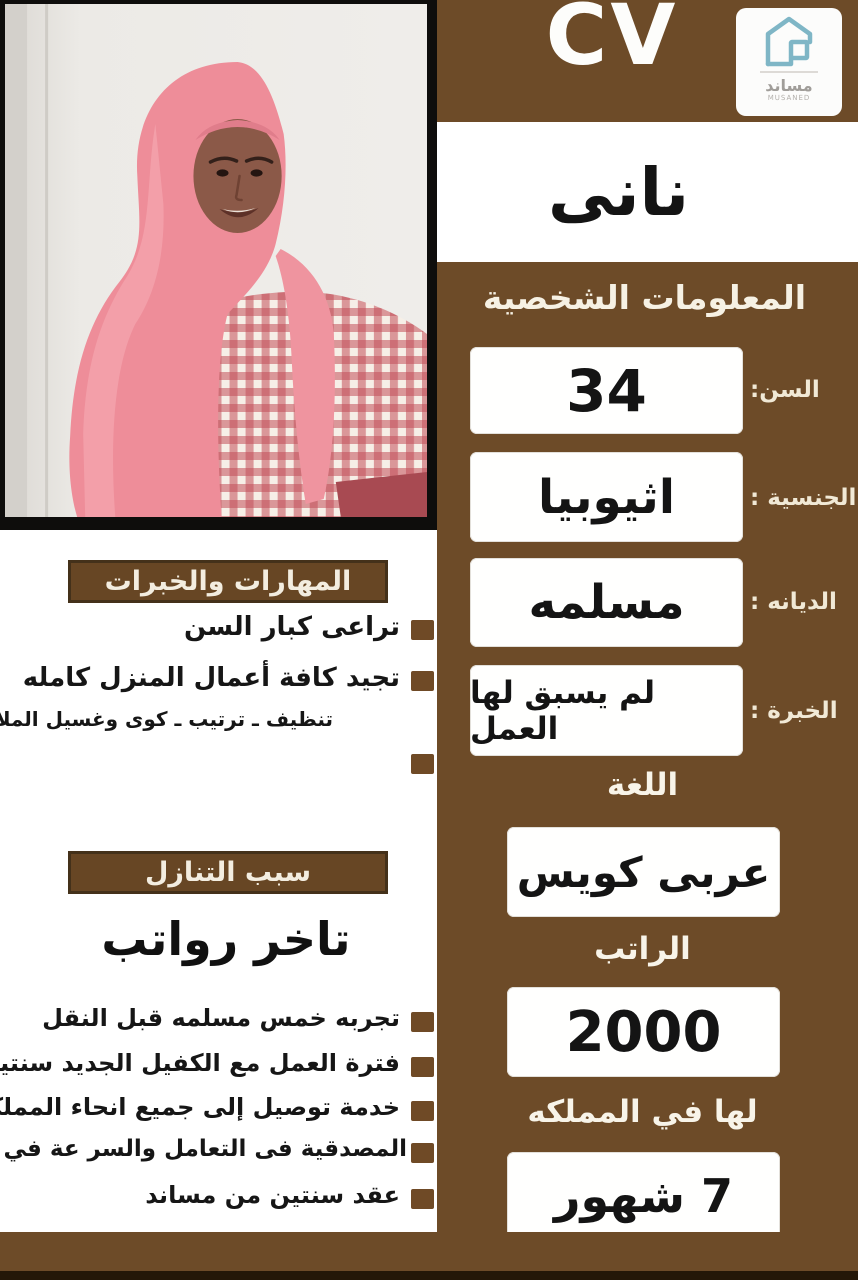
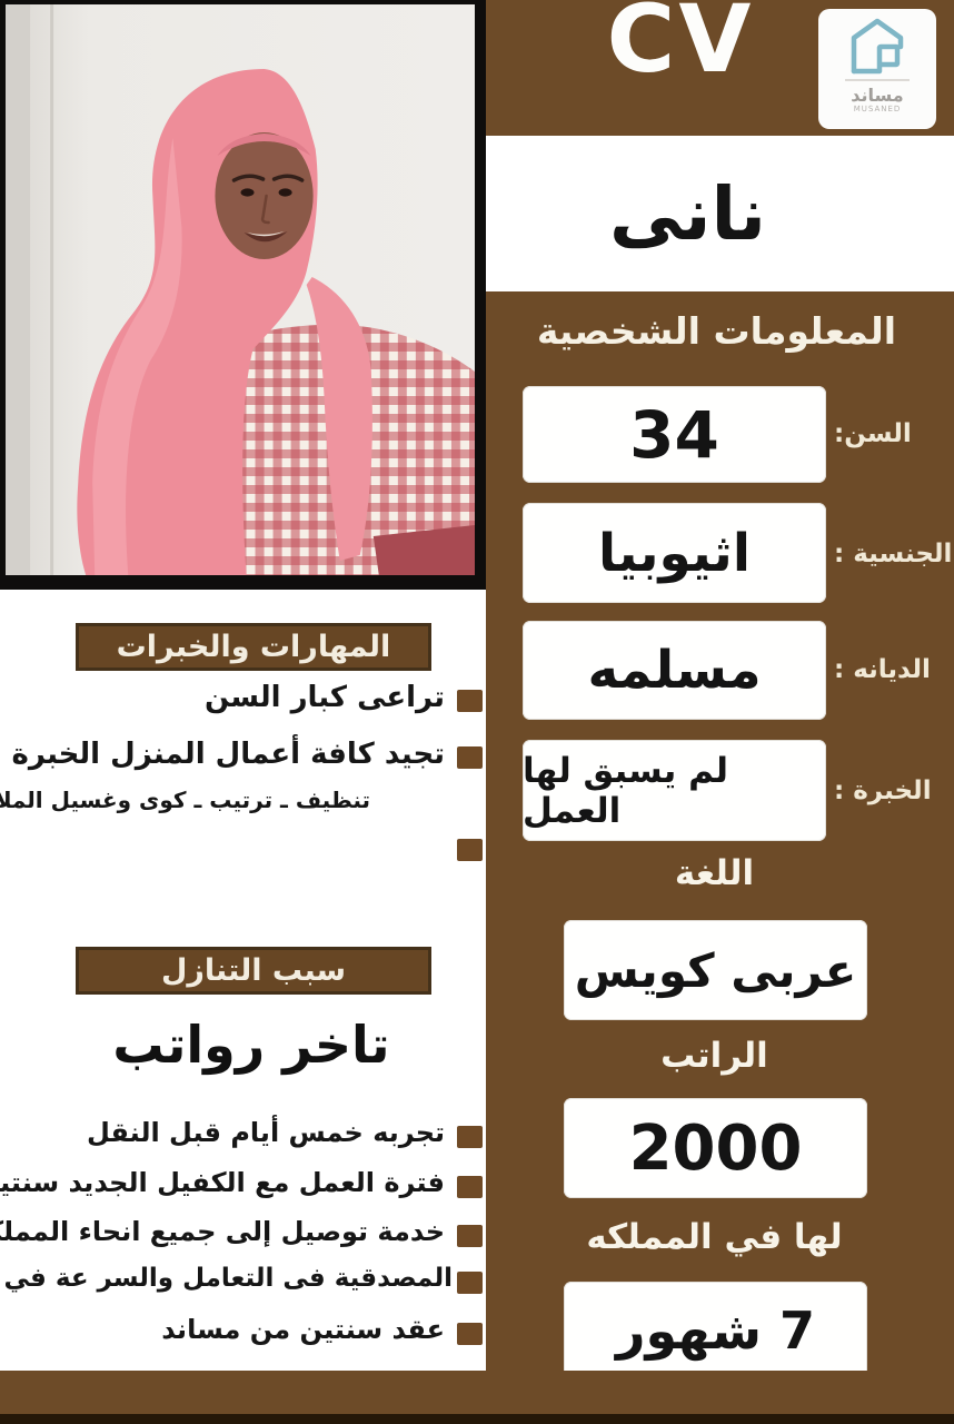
  CV
  مساند
  MUSANED
  نانى
  المعلومات الشخصية
  34
  السن:
  اثيوبيا
  الجنسية :
  مسلمه
  الديانه :
  لم يسبق لها العمل
  الخبرة :
  اللغة
  عربى كويس
  الراتب
  2000
  لها في المملكه
  7 شهور
  المهارات والخبرات
  تراعى كبار السن
- تجيد كافة أعمال المنزل كامله
+ تجيد كافة أعمال المنزل الخبرة
  تنظيف ـ ترتيب ـ كوى وغسيل المل
  سبب التنازل
  تاخر رواتب
- تجربه خمس مسلمه قبل النقل
+ تجربه خمس أيام قبل النقل
  فترة العمل مع الكفيل الجديد سنتي
  خدمة توصيل إلى جميع انحاء الممل
  المصدقية فى التعامل والسر عة في
  عقد سنتين من مساند
